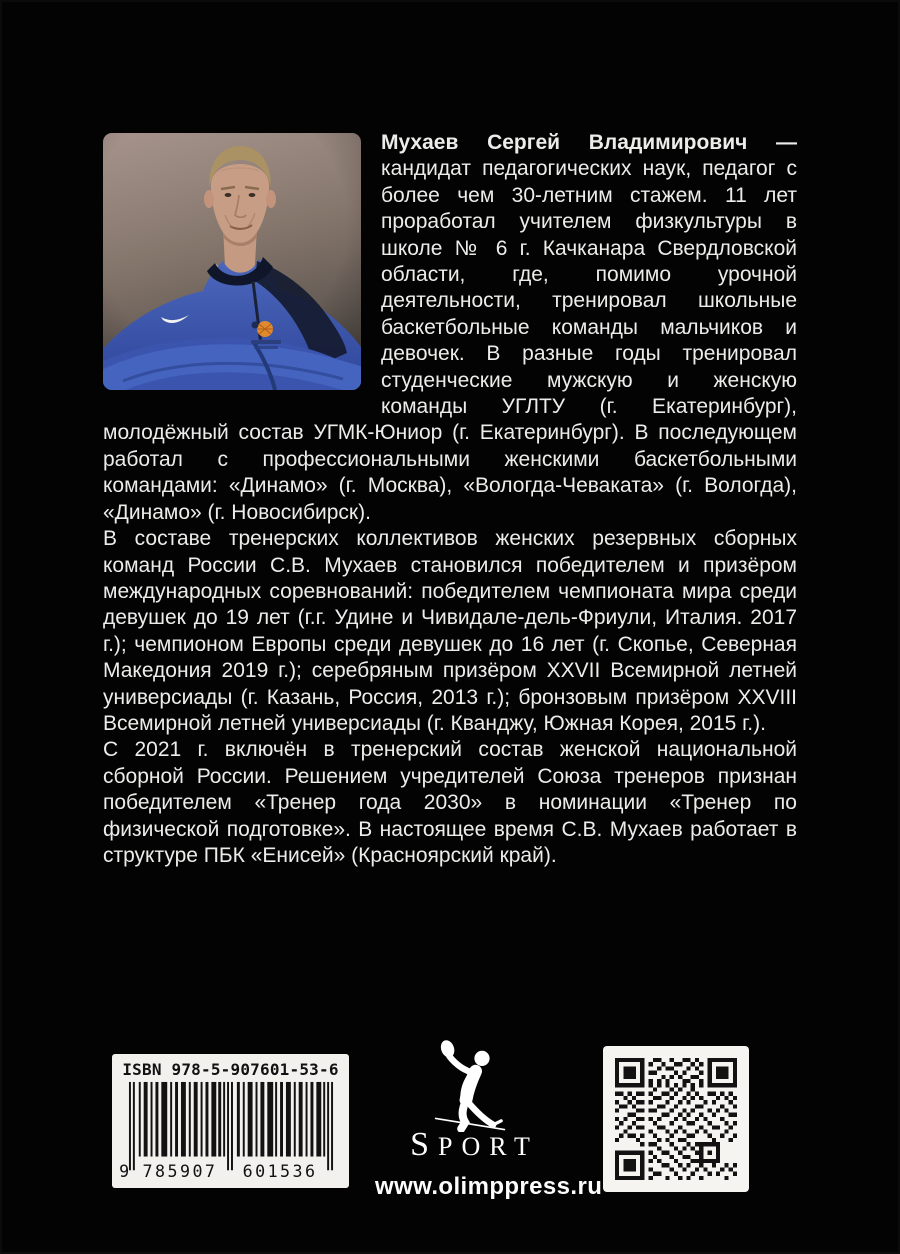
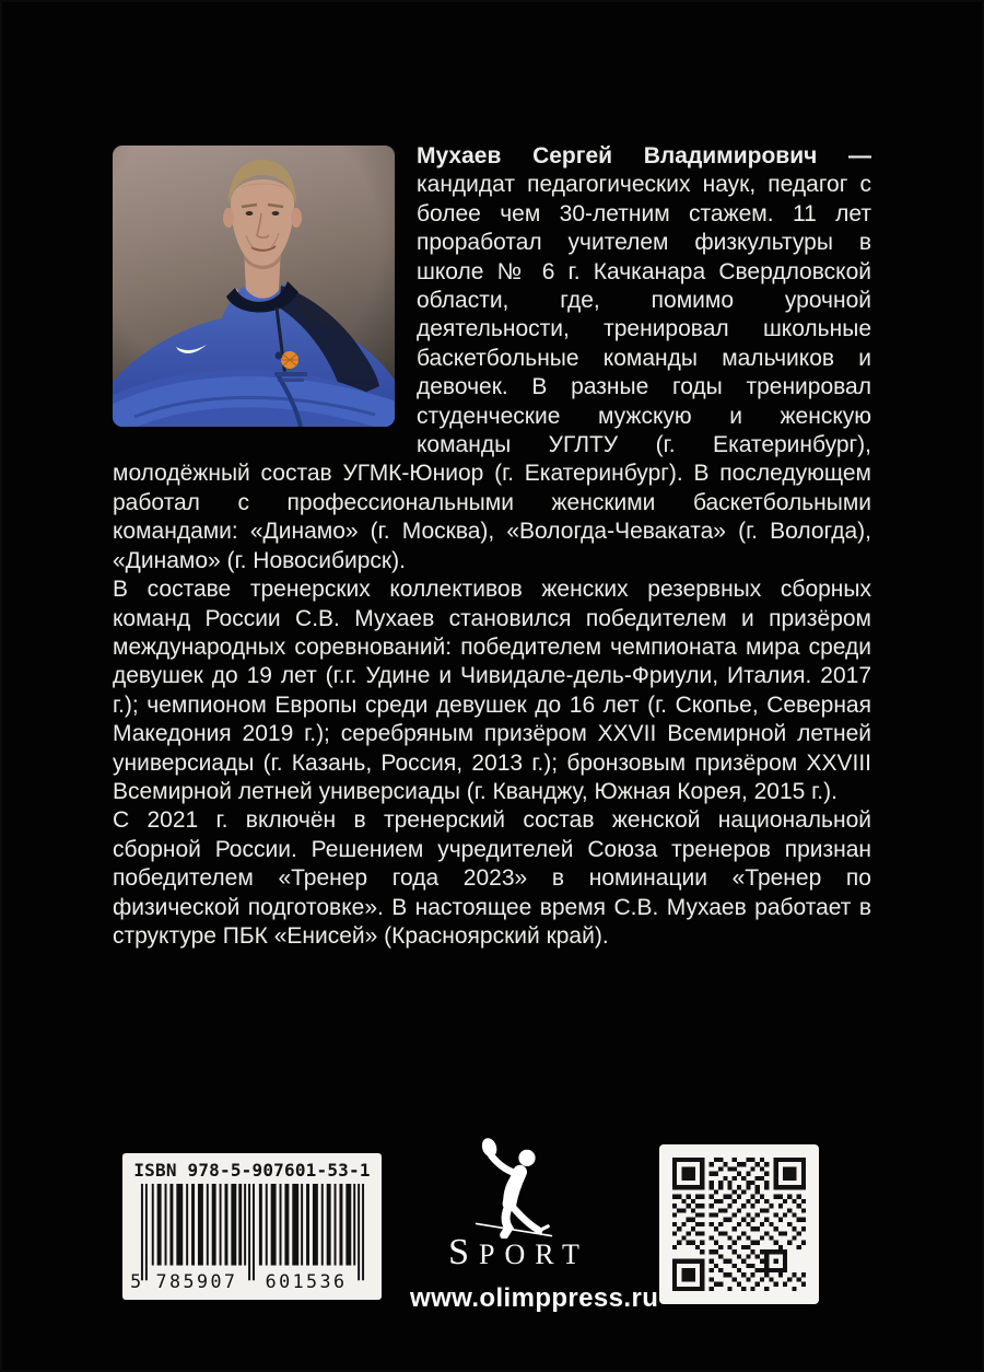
  Мухаев Сергей Владимирович — кандидат педагогических наук, педагог с более чем 30-летним стажем. 11 лет проработал учителем физкультуры в школе № 6 г. Качканара Свердловской области, где, помимо урочной деятельности, тренировал школьные баскетбольные команды мальчиков и девочек. В разные годы тренировал студенческие мужскую и женскую команды УГЛТУ (г. Екатеринбург), молодёжный состав УГМК-Юниор (г. Екатеринбург). В последующем работал с профессиональными женскими баскетбольными командами: «Динамо» (г. Москва), «Вологда-Чеваката» (г. Вологда), «Динамо» (г. Новосибирск).
  В составе тренерских коллективов женских резервных сборных команд России С.В. Мухаев становился победителем и призёром международных соревнований: победителем чемпионата мира среди девушек до 19 лет (г.г. Удине и Чивидале-дель-Фриули, Италия. 2017 г.); чемпионом Европы среди девушек до 16 лет (г. Скопье, Северная Македония 2019 г.); серебряным призёром XXVII Всемирной летней универсиады (г. Казань, Россия, 2013 г.); бронзовым призёром XXVIII Всемирной летней универсиады (г. Кванджу, Южная Корея, 2015 г.).
- С 2021 г. включён в тренерский состав женской национальной сборной России. Решением учредителей Союза тренеров признан победителем «Тренер года 2030» в номинации «Тренер по физической подготовке». В настоящее время С.В. Мухаев работает в структуре ПБК «Енисей» (Красноярский край).
+ С 2021 г. включён в тренерский состав женской национальной сборной России. Решением учредителей Союза тренеров признан победителем «Тренер года 2023» в номинации «Тренер по физической подготовке». В настоящее время С.В. Мухаев работает в структуре ПБК «Енисей» (Красноярский край).
- ISBN 978-5-907601-53-6
+ ISBN 978-5-907601-53-1
- 9
+ 5
  785907
  601536
  SPORT
  www.olimppress.ru
